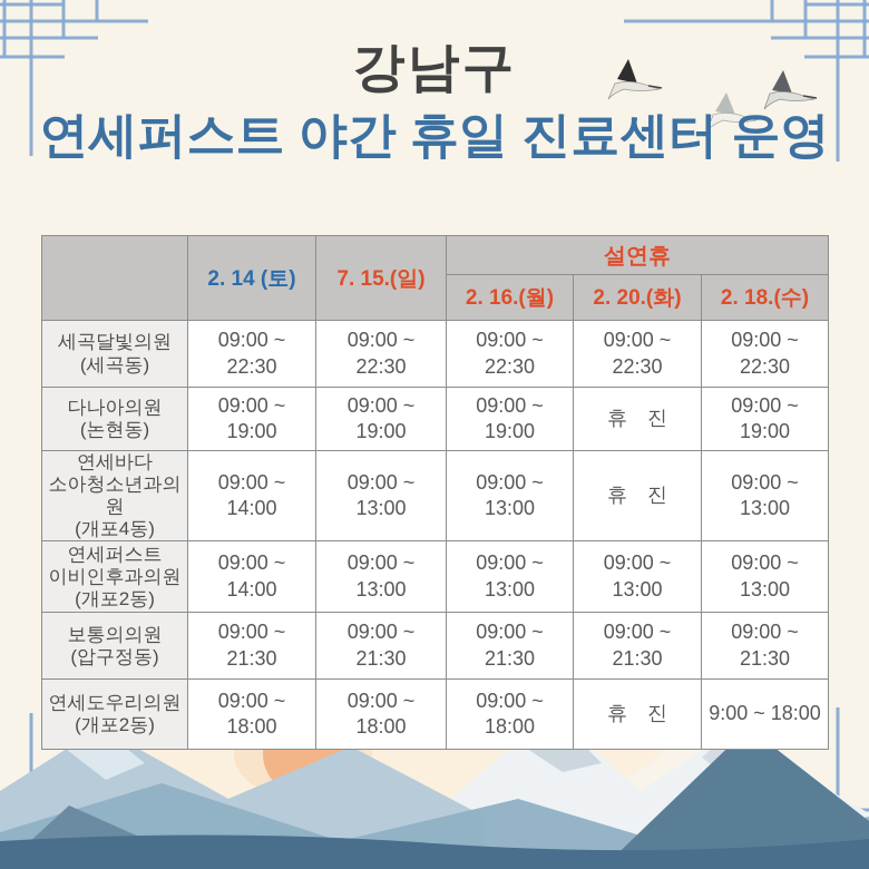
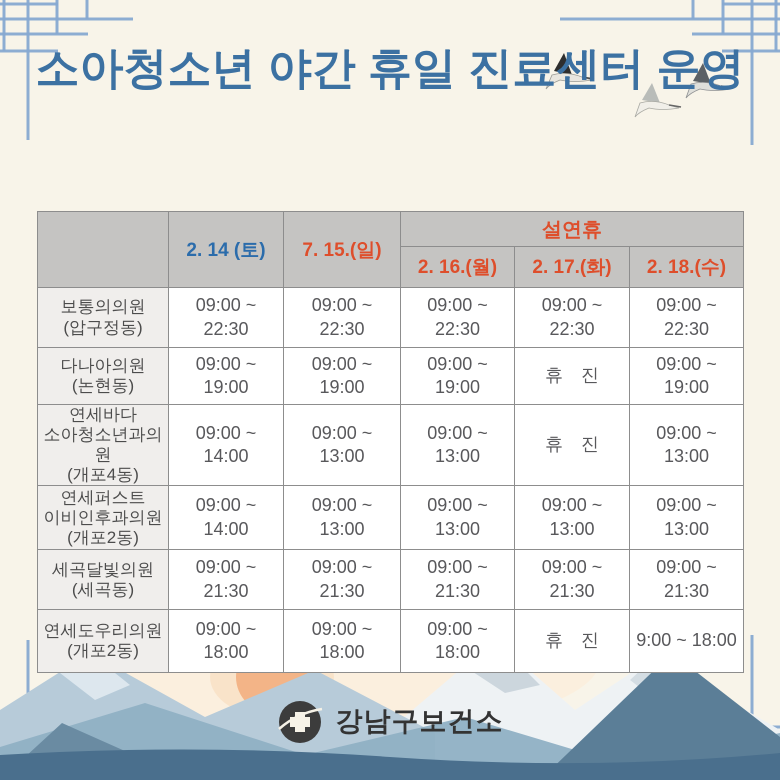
- 강남구
- 연세퍼스트 야간 휴일 진료센터 운영
+ 소아청소년 야간 휴일 진료센터 운영
  	2. 14 (토)	7. 15.(일)	설연휴
- 2. 16.(월)	2. 20.(화)	2. 18.(수)
+ 2. 16.(월)	2. 17.(화)	2. 18.(수)
- 세곡달빛의원 (세곡동)	09:00 ~ 22:30	09:00 ~ 22:30	09:00 ~ 22:30	09:00 ~ 22:30	09:00 ~ 22:30
+ 보통의의원 (압구정동)	09:00 ~ 22:30	09:00 ~ 22:30	09:00 ~ 22:30	09:00 ~ 22:30	09:00 ~ 22:30
  다나아의원 (논현동)	09:00 ~ 19:00	09:00 ~ 19:00	09:00 ~ 19:00	휴 진	09:00 ~ 19:00
  연세바다 소아청소년과의원 (개포4동)	09:00 ~ 14:00	09:00 ~ 13:00	09:00 ~ 13:00	휴 진	09:00 ~ 13:00
  연세퍼스트 이비인후과의원 (개포2동)	09:00 ~ 14:00	09:00 ~ 13:00	09:00 ~ 13:00	09:00 ~ 13:00	09:00 ~ 13:00
- 보통의의원 (압구정동)	09:00 ~ 21:30	09:00 ~ 21:30	09:00 ~ 21:30	09:00 ~ 21:30	09:00 ~ 21:30
+ 세곡달빛의원 (세곡동)	09:00 ~ 21:30	09:00 ~ 21:30	09:00 ~ 21:30	09:00 ~ 21:30	09:00 ~ 21:30
  연세도우리의원 (개포2동)	09:00 ~ 18:00	09:00 ~ 18:00	09:00 ~ 18:00	휴 진	9:00 ~ 18:00
+ 강남구보건소
